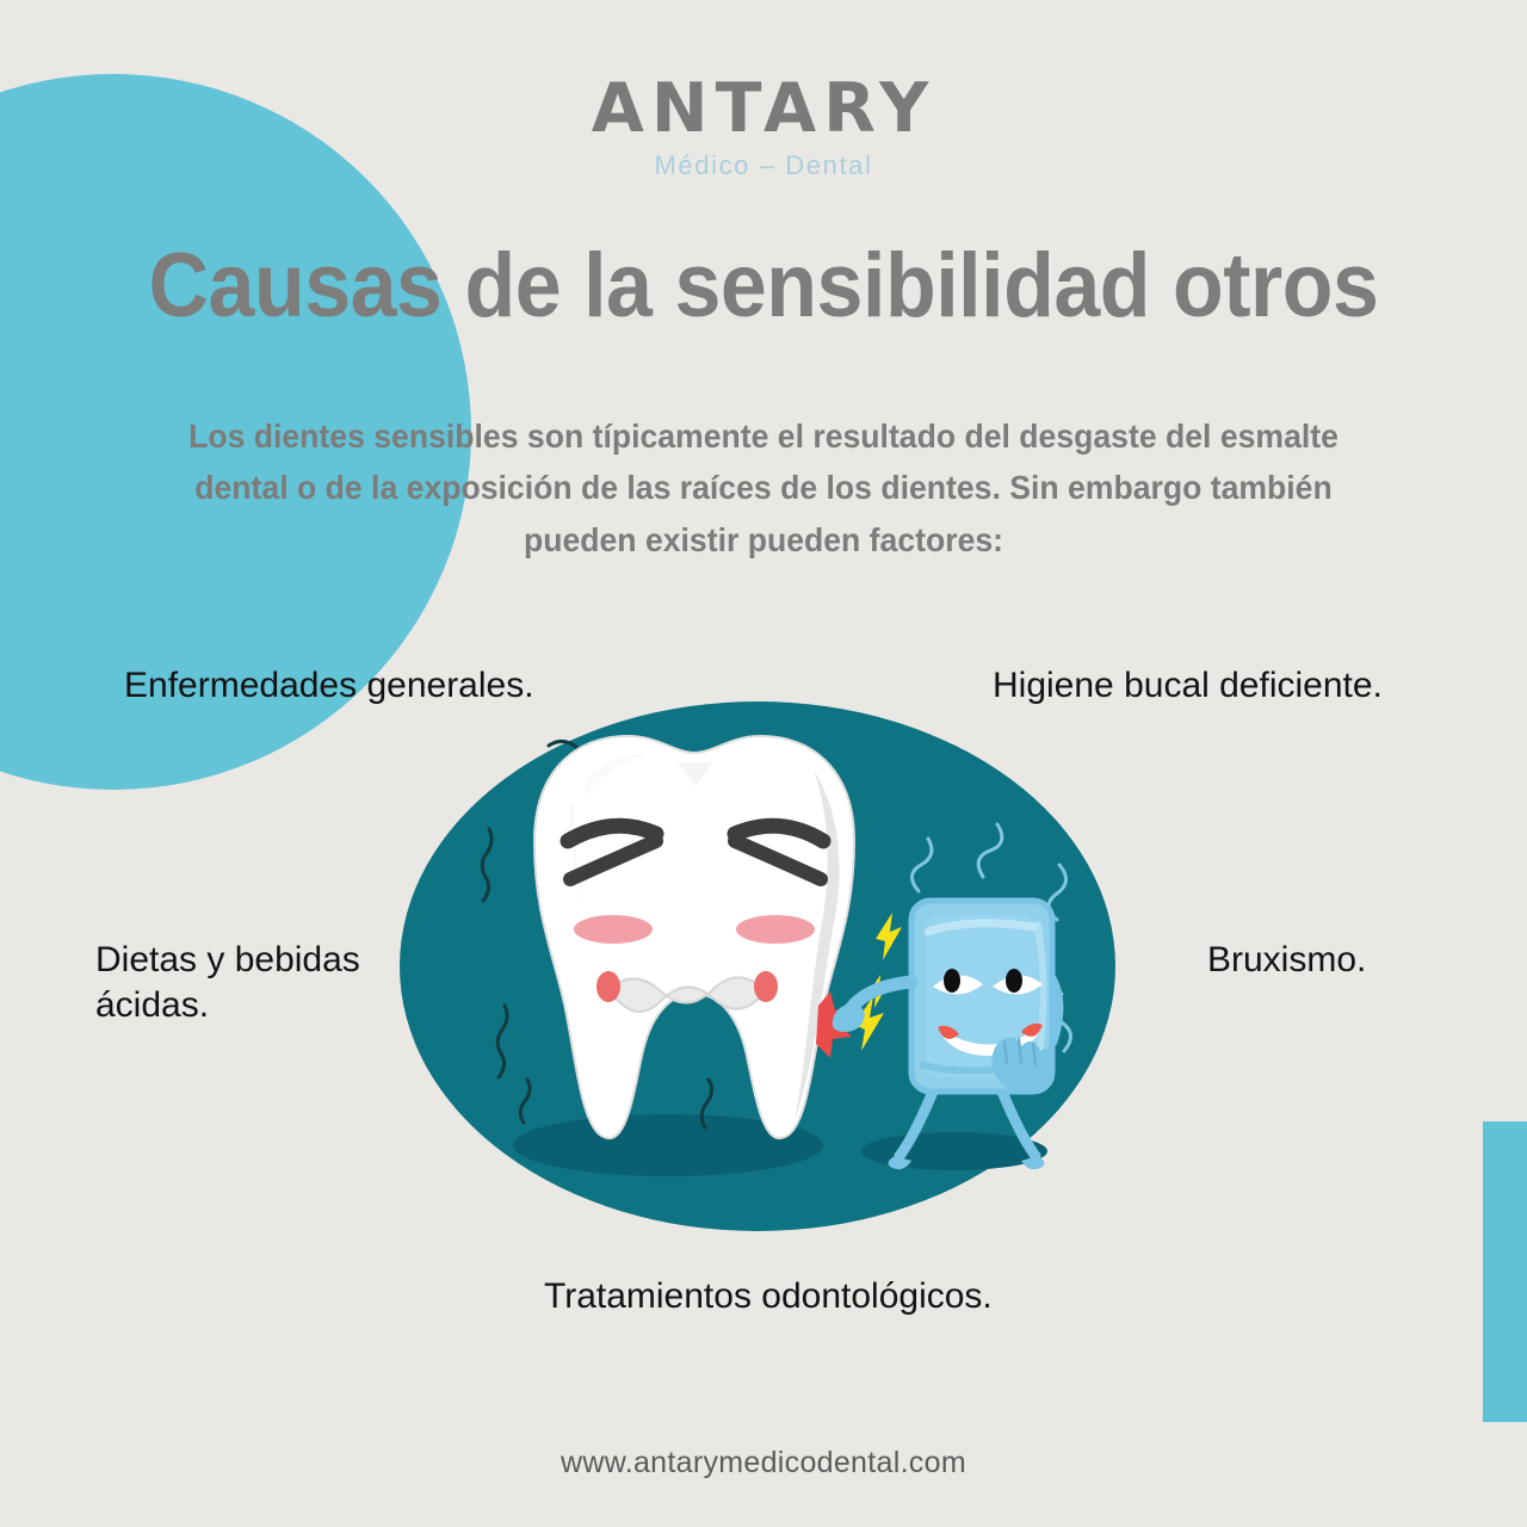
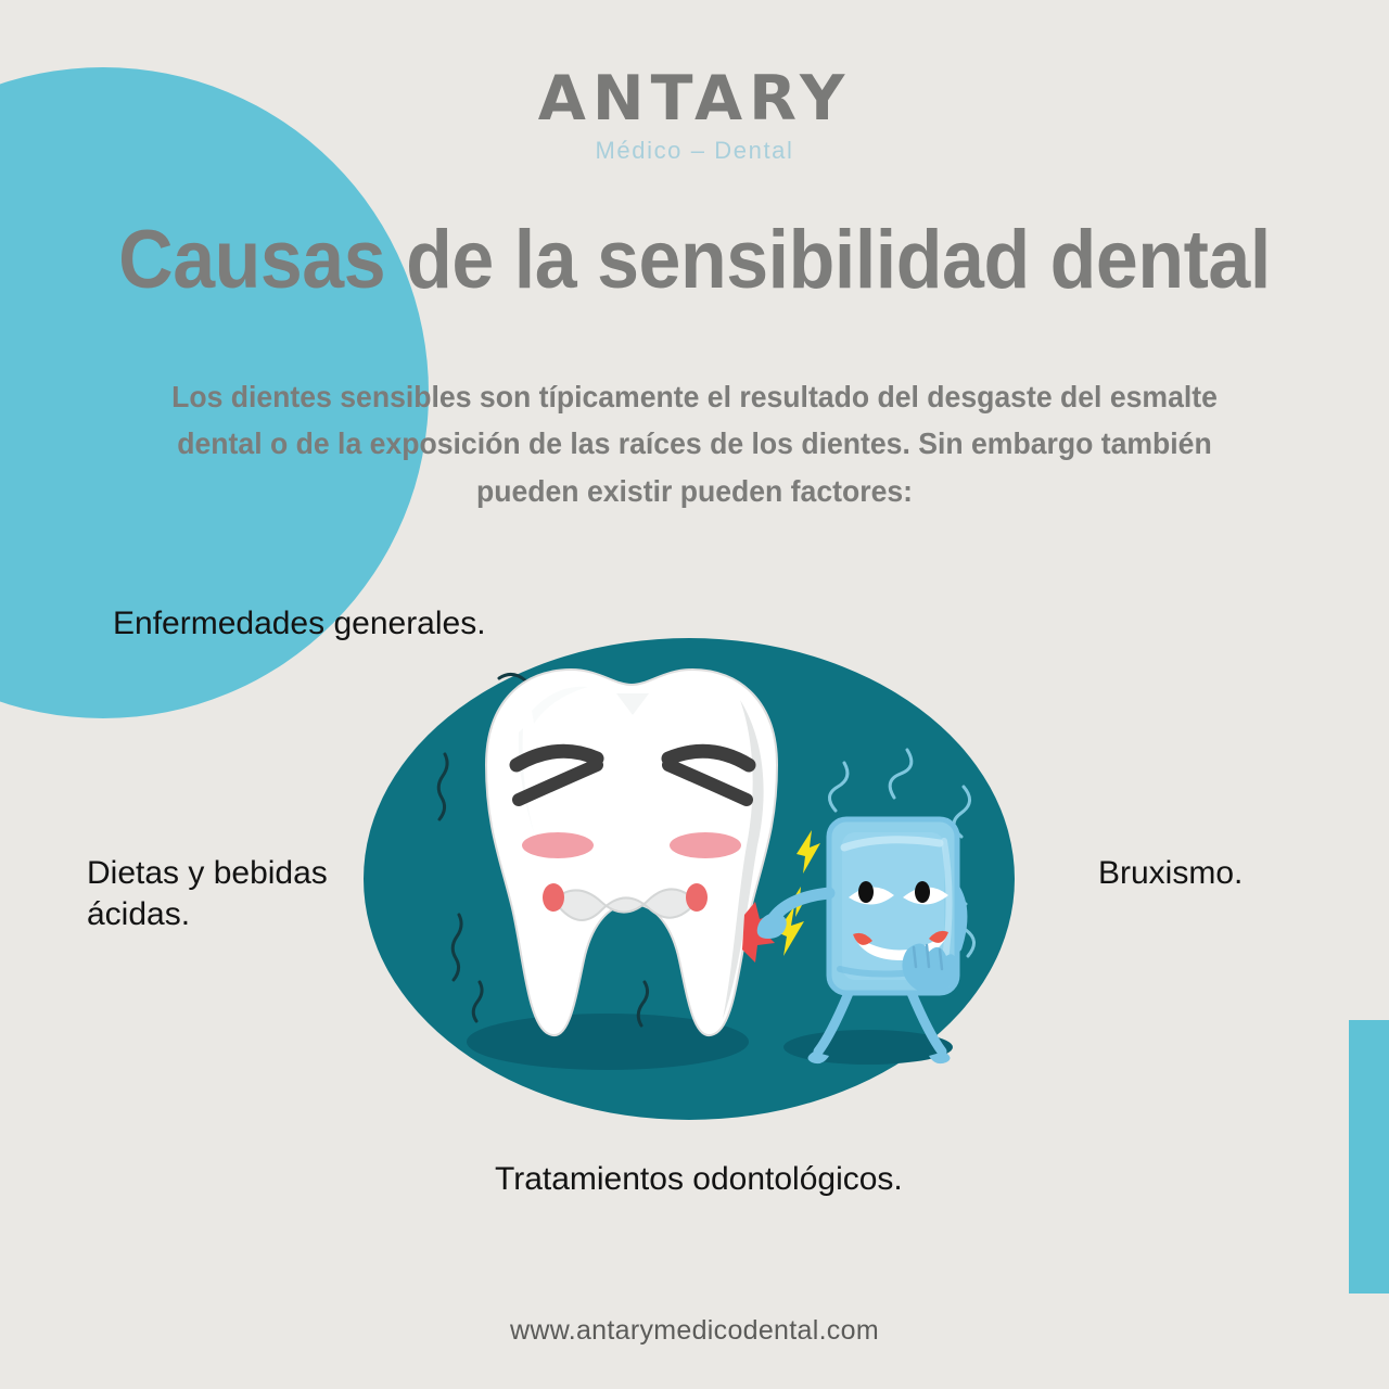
  ANTARY
  Médico – Dental
- Causas de la sensibilidad otros
+ Causas de la sensibilidad dental
  Los dientes sensibles son típicamente el resultado del desgaste del esmalte dental o de la exposición de las raíces de los dientes. Sin embargo también pueden existir pueden factores:
  Enfermedades generales.
- Higiene bucal deficiente.
  Dietas y bebidas
  ácidas.
  Bruxismo.
  Tratamientos odontológicos.
  www.antarymedicodental.com
